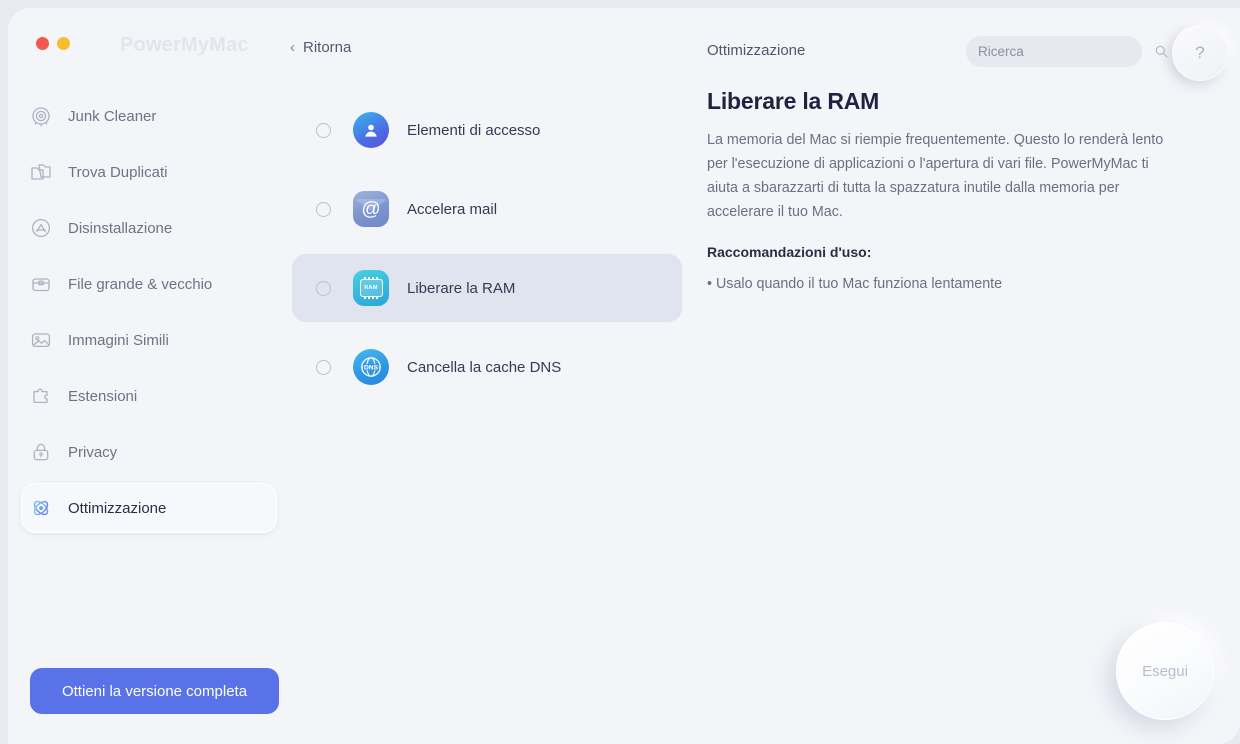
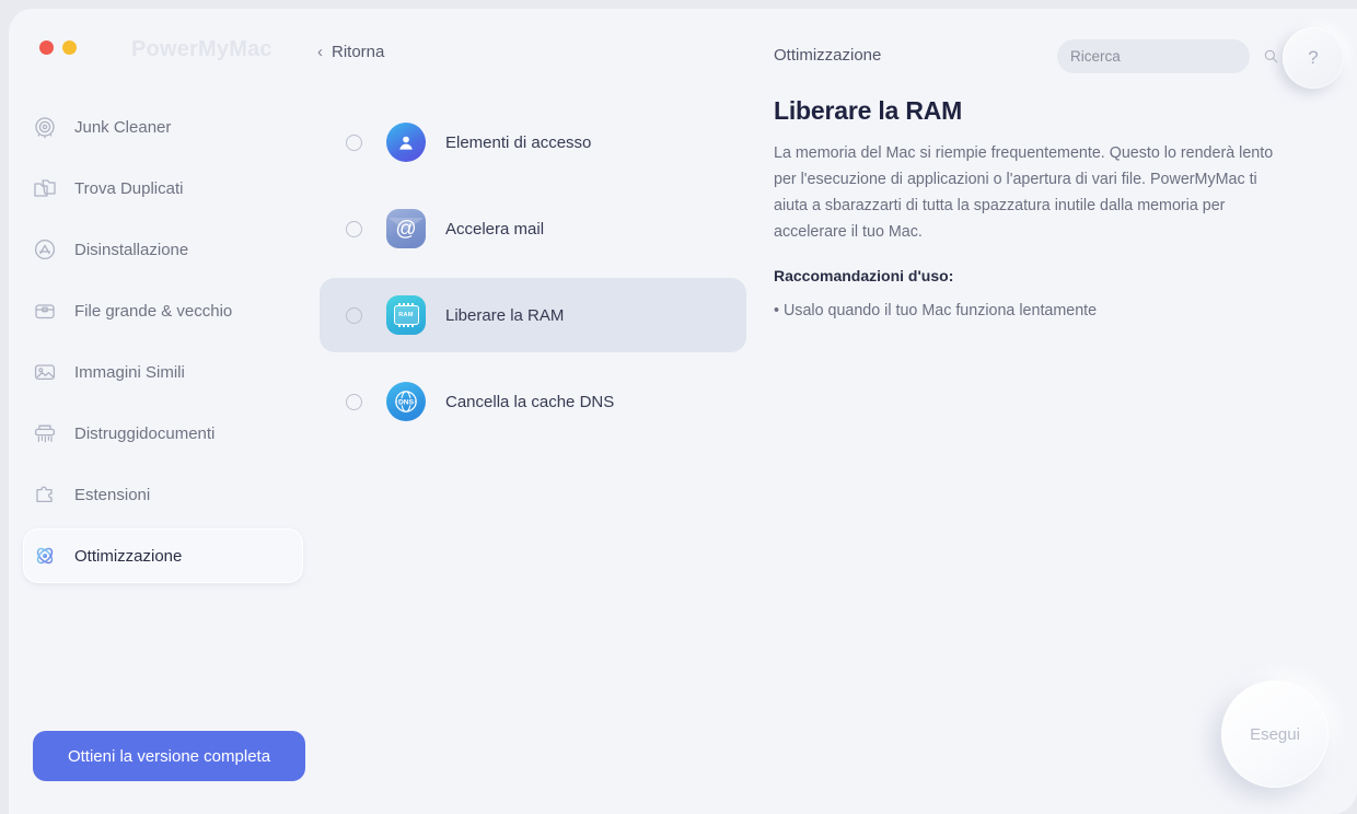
  ‹
  Ritorna
  Ottimizzazione
  Ricerca
  ?
  Junk Cleaner
  Trova Duplicati
  Disinstallazione
  File grande & vecchio
  Immagini Simili
+ Distruggidocumenti
  Estensioni
- Privacy
  Ottimizzazione
  Ottieni la versione completa
  Elementi di accesso
  @
  Accelera mail
  Liberare la RAM
  Cancella la cache DNS
  Liberare la RAM
  La memoria del Mac si riempie frequentemente. Questo lo renderà lento per l'esecuzione di applicazioni o l'apertura di vari file. PowerMyMac ti aiuta a sbarazzarti di tutta la spazzatura inutile dalla memoria per accelerare il tuo Mac.
  Raccomandazioni d'uso:
  • Usalo quando il tuo Mac funziona lentamente
  Esegui
